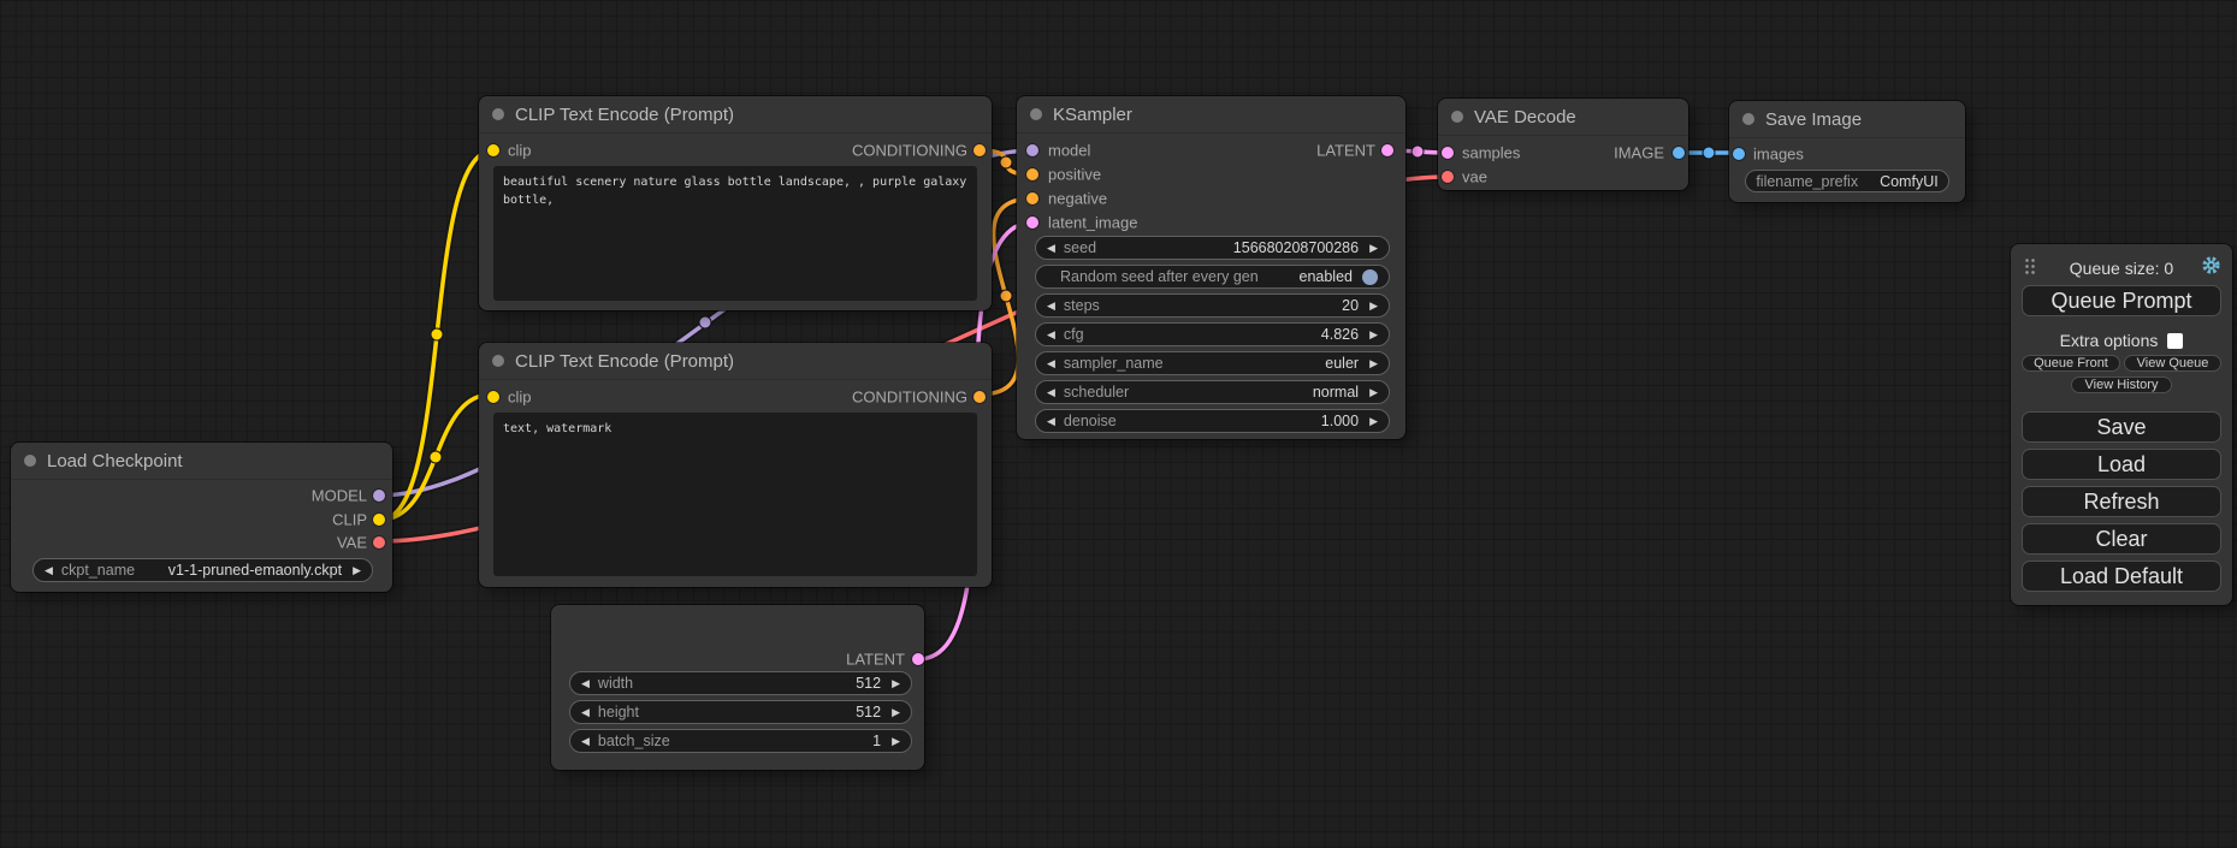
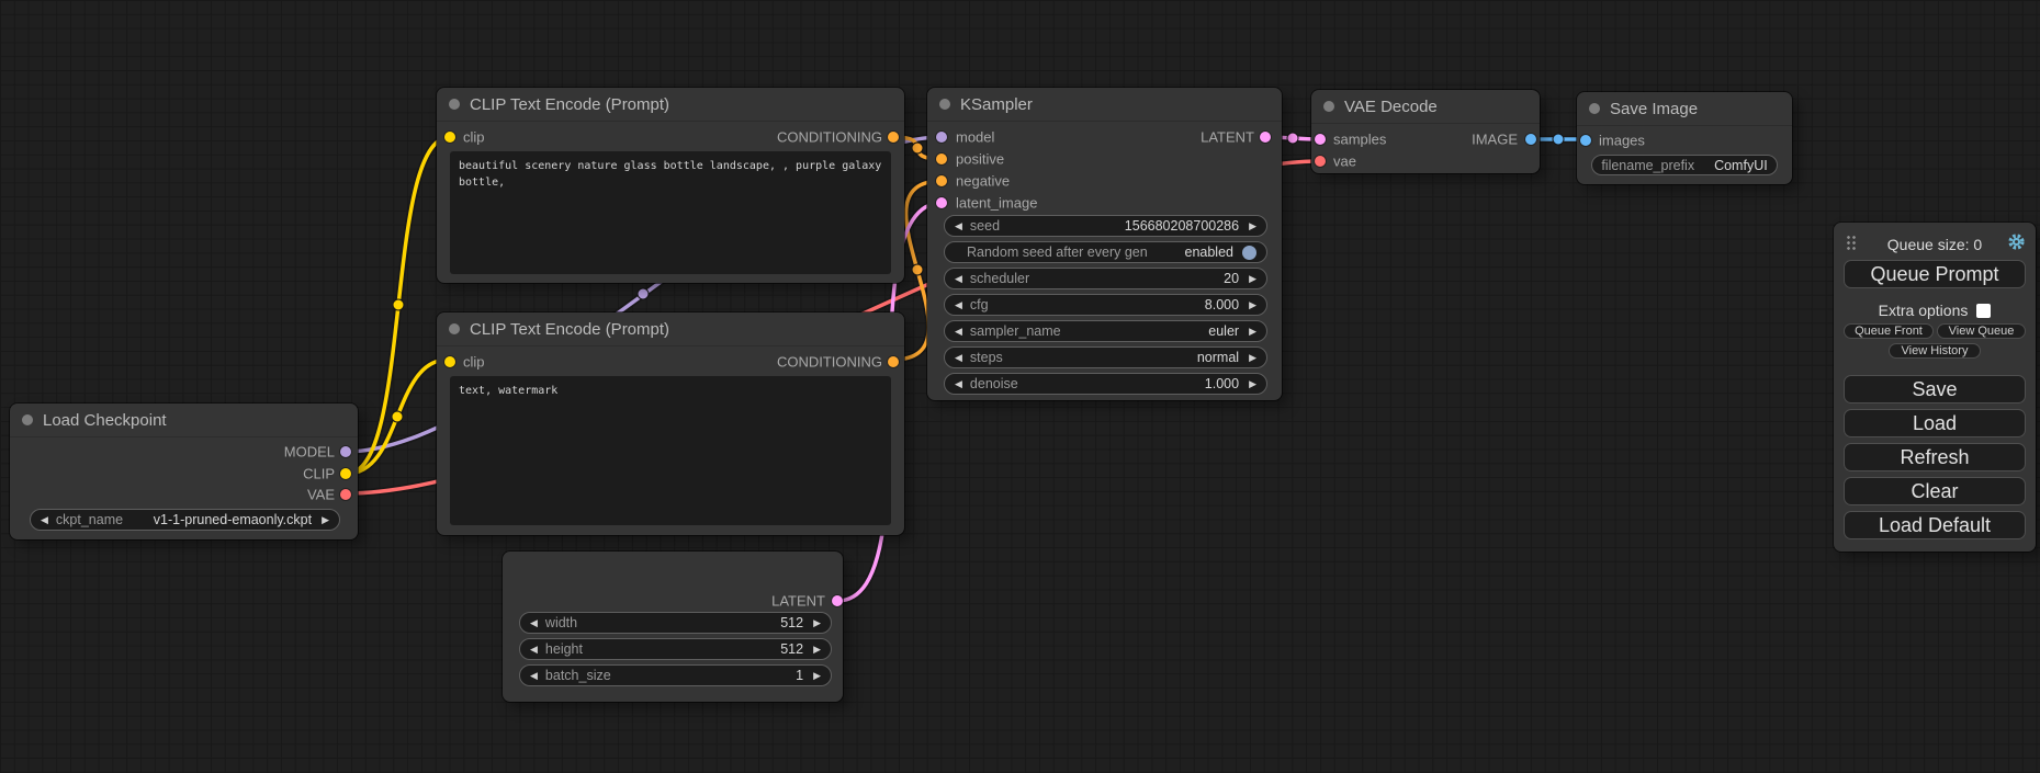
  Load Checkpoint
  MODEL
  CLIP
  VAE
  ◀
  ckpt_name
  v1-1-pruned-emaonly.ckpt
  ▶
  CLIP Text Encode (Prompt)
  clip
  CONDITIONING
  beautiful scenery nature glass bottle landscape, , purple galaxy bottle,
  CLIP Text Encode (Prompt)
  clip
  CONDITIONING
  text, watermark
  KSampler
  model
  positive
  negative
  latent_image
  LATENT
  ◀
  seed
  156680208700286
  ▶
  Random seed after every gen
  enabled
  ◀
- steps
+ scheduler
  20
  ▶
  ◀
  cfg
- 4.826
+ 8.000
  ▶
  ◀
  sampler_name
  euler
  ▶
  ◀
- scheduler
+ steps
  normal
  ▶
  ◀
  denoise
  1.000
  ▶
  VAE Decode
  samples
  IMAGE
  vae
  Save Image
  images
  filename_prefix
  ComfyUI
  LATENT
  ◀
  width
  512
  ▶
  ◀
  height
  512
  ▶
  ◀
  batch_size
  1
  ▶
  Queue size: 0
  Queue Prompt
  Extra options
  Queue Front
  View Queue
  View History
  Save
  Load
  Refresh
  Clear
  Load Default
